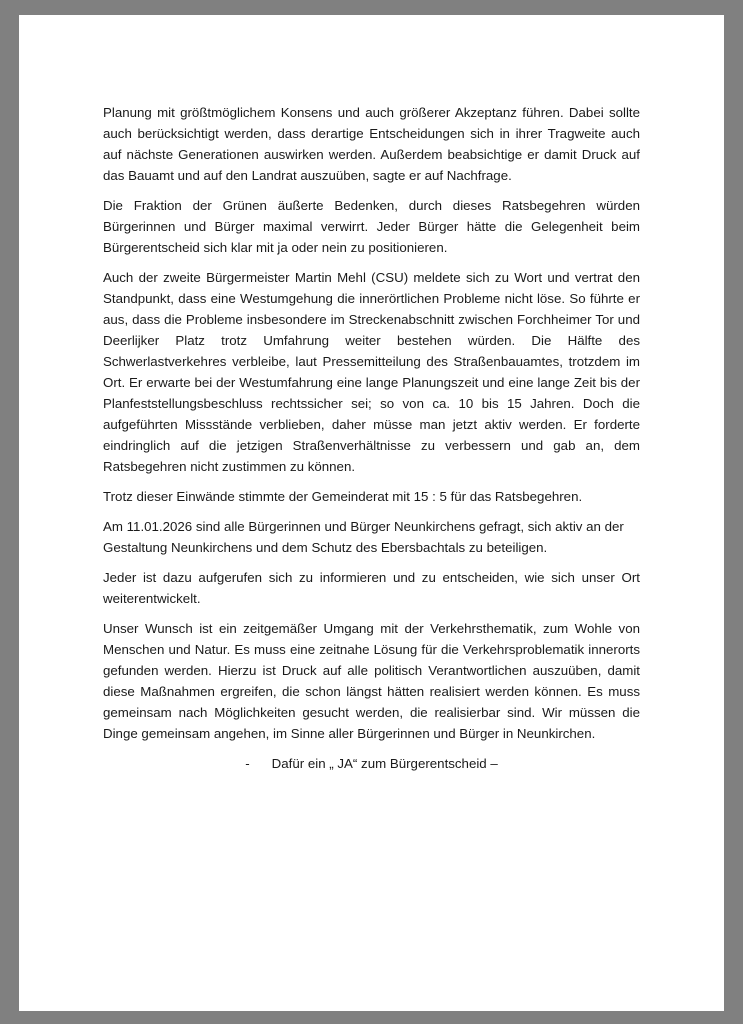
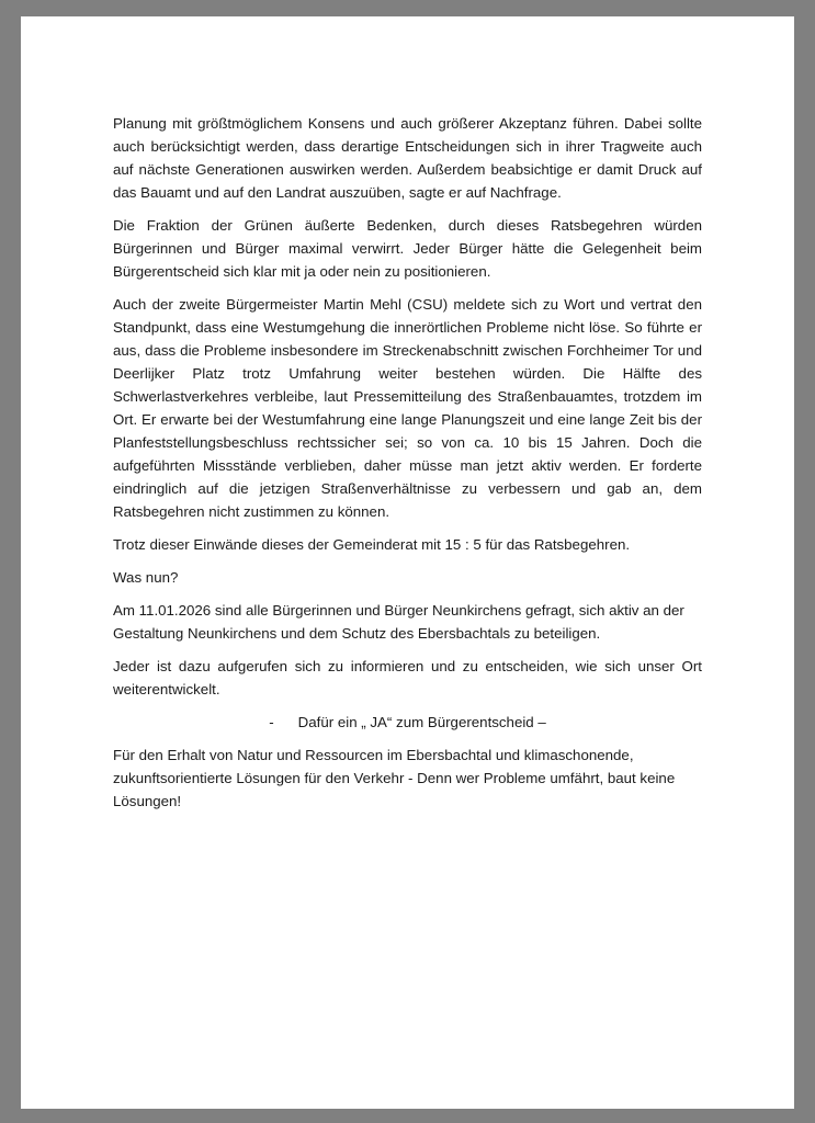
  Planung mit größtmöglichem Konsens und auch größerer Akzeptanz führen. Dabei sollte auch berücksichtigt werden, dass derartige Entscheidungen sich in ihrer Tragweite auch auf nächste Generationen auswirken werden. Außerdem beabsichtige er damit Druck auf das Bauamt und auf den Landrat auszuüben, sagte er auf Nachfrage.
  Die Fraktion der Grünen äußerte Bedenken, durch dieses Ratsbegehren würden Bürgerinnen und Bürger maximal verwirrt. Jeder Bürger hätte die Gelegenheit beim Bürgerentscheid sich klar mit ja oder nein zu positionieren.
  Auch der zweite Bürgermeister Martin Mehl (CSU) meldete sich zu Wort und vertrat den Standpunkt, dass eine Westumgehung die innerörtlichen Probleme nicht löse. So führte er aus, dass die Probleme insbesondere im Streckenabschnitt zwischen Forchheimer Tor und Deerlijker Platz trotz Umfahrung weiter bestehen würden. Die Hälfte des Schwerlastverkehres verbleibe, laut Pressemitteilung des Straßenbauamtes, trotzdem im Ort. Er erwarte bei der Westumfahrung eine lange Planungszeit und eine lange Zeit bis der Planfeststellungsbeschluss rechtssicher sei; so von ca. 10 bis 15 Jahren. Doch die aufgeführten Missstände verblieben, daher müsse man jetzt aktiv werden. Er forderte eindringlich auf die jetzigen Straßenverhältnisse zu verbessern und gab an, dem Ratsbegehren nicht zustimmen zu können.
- Trotz dieser Einwände stimmte der Gemeinderat mit 15 : 5 für das Ratsbegehren.
+ Trotz dieser Einwände dieses der Gemeinderat mit 15 : 5 für das Ratsbegehren.
+ Was nun?
  Am 11.01.2026 sind alle Bürgerinnen und Bürger Neunkirchens gefragt, sich aktiv an der Gestaltung Neunkirchens und dem Schutz des Ebersbachtals zu beteiligen.
  Jeder ist dazu aufgerufen sich zu informieren und zu entscheiden, wie sich unser Ort weiterentwickelt.
- Unser Wunsch ist ein zeitgemäßer Umgang mit der Verkehrsthematik, zum Wohle von Menschen und Natur. Es muss eine zeitnahe Lösung für die Verkehrsproblematik innerorts gefunden werden. Hierzu ist Druck auf alle politisch Verantwortlichen auszuüben, damit diese Maßnahmen ergreifen, die schon längst hätten realisiert werden können. Es muss gemeinsam nach Möglichkeiten gesucht werden, die realisierbar sind. Wir müssen die Dinge gemeinsam angehen, im Sinne aller Bürgerinnen und Bürger in Neunkirchen.
  - Dafür ein „ JA“ zum Bürgerentscheid –
+ Für den Erhalt von Natur und Ressourcen im Ebersbachtal und klimaschonende, zukunftsorientierte Lösungen für den Verkehr - Denn wer Probleme umfährt, baut keine Lösungen!
